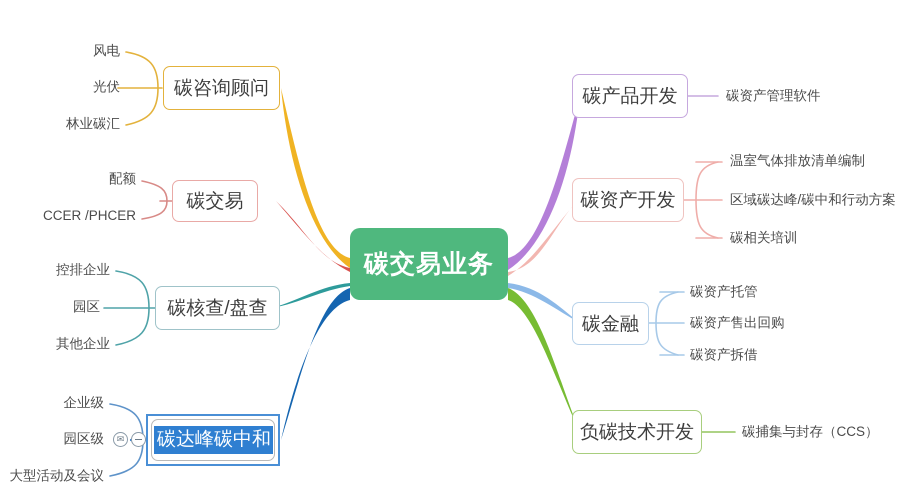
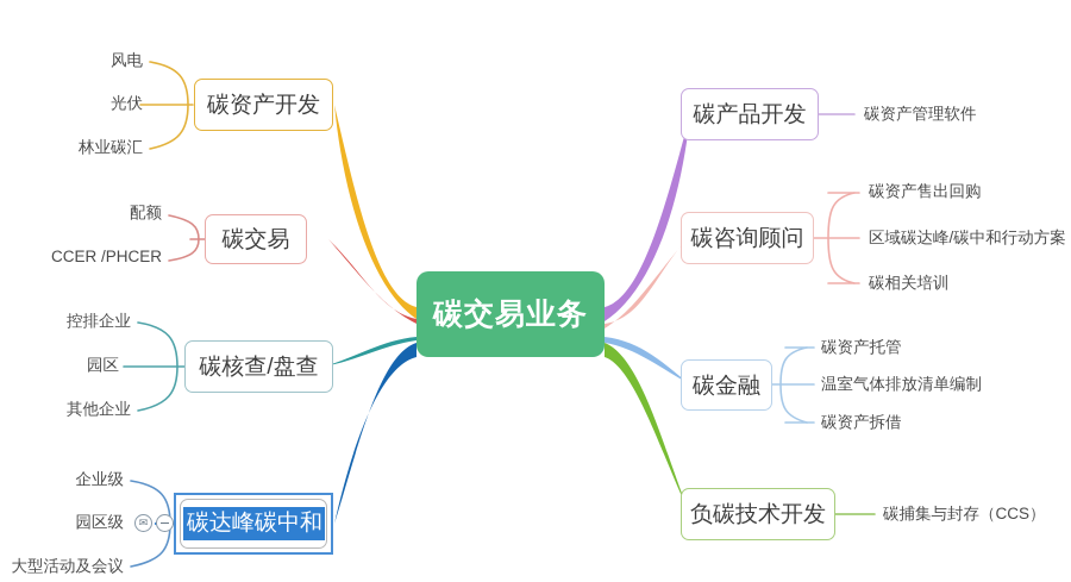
  碳交易业务
- 碳咨询顾问
+ 碳资产开发
  碳交易
  碳核查/盘查
  碳达峰碳中和
  ✉
  碳产品开发
- 碳资产开发
+ 碳咨询顾问
  碳金融
  负碳技术开发
  风电
  光伏
  林业碳汇
  配额
  CCER /PHCER
  控排企业
  园区
  其他企业
  企业级
  园区级
  大型活动及会议
  碳资产管理软件
- 温室气体排放清单编制
+ 碳资产售出回购
  区域碳达峰/碳中和行动方案
  碳相关培训
  碳资产托管
- 碳资产售出回购
+ 温室气体排放清单编制
  碳资产拆借
  碳捕集与封存（CCS）
